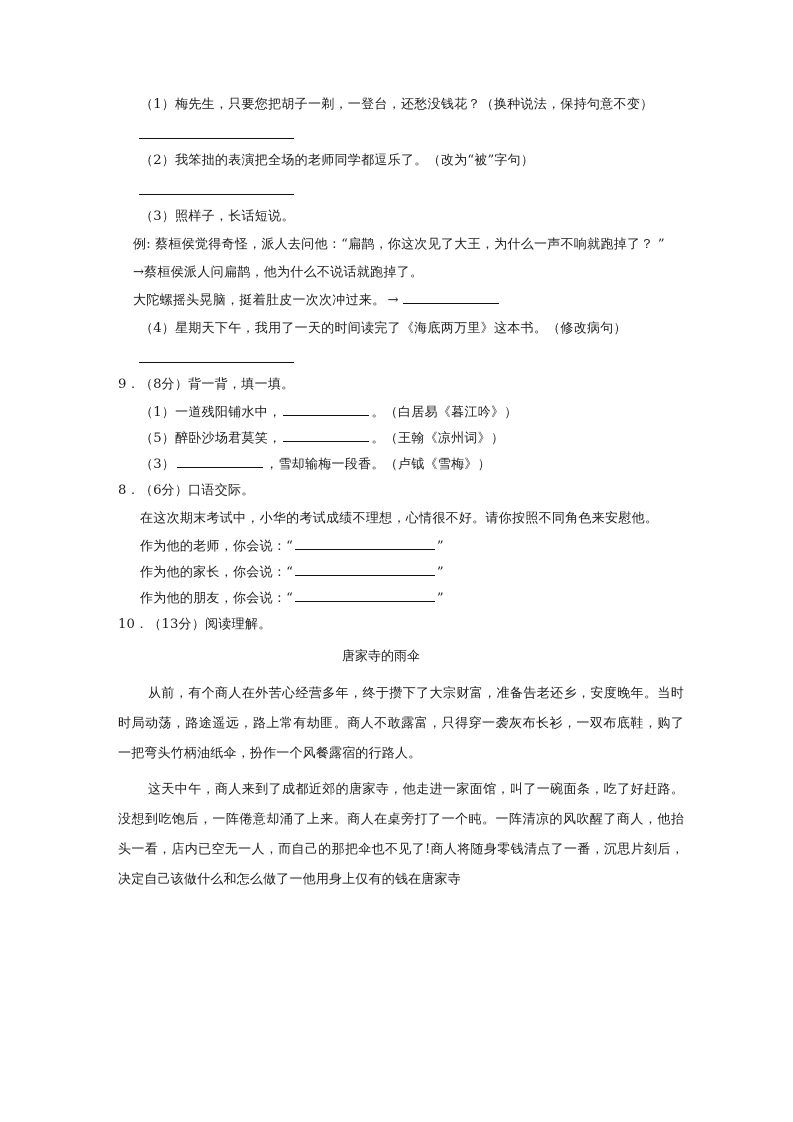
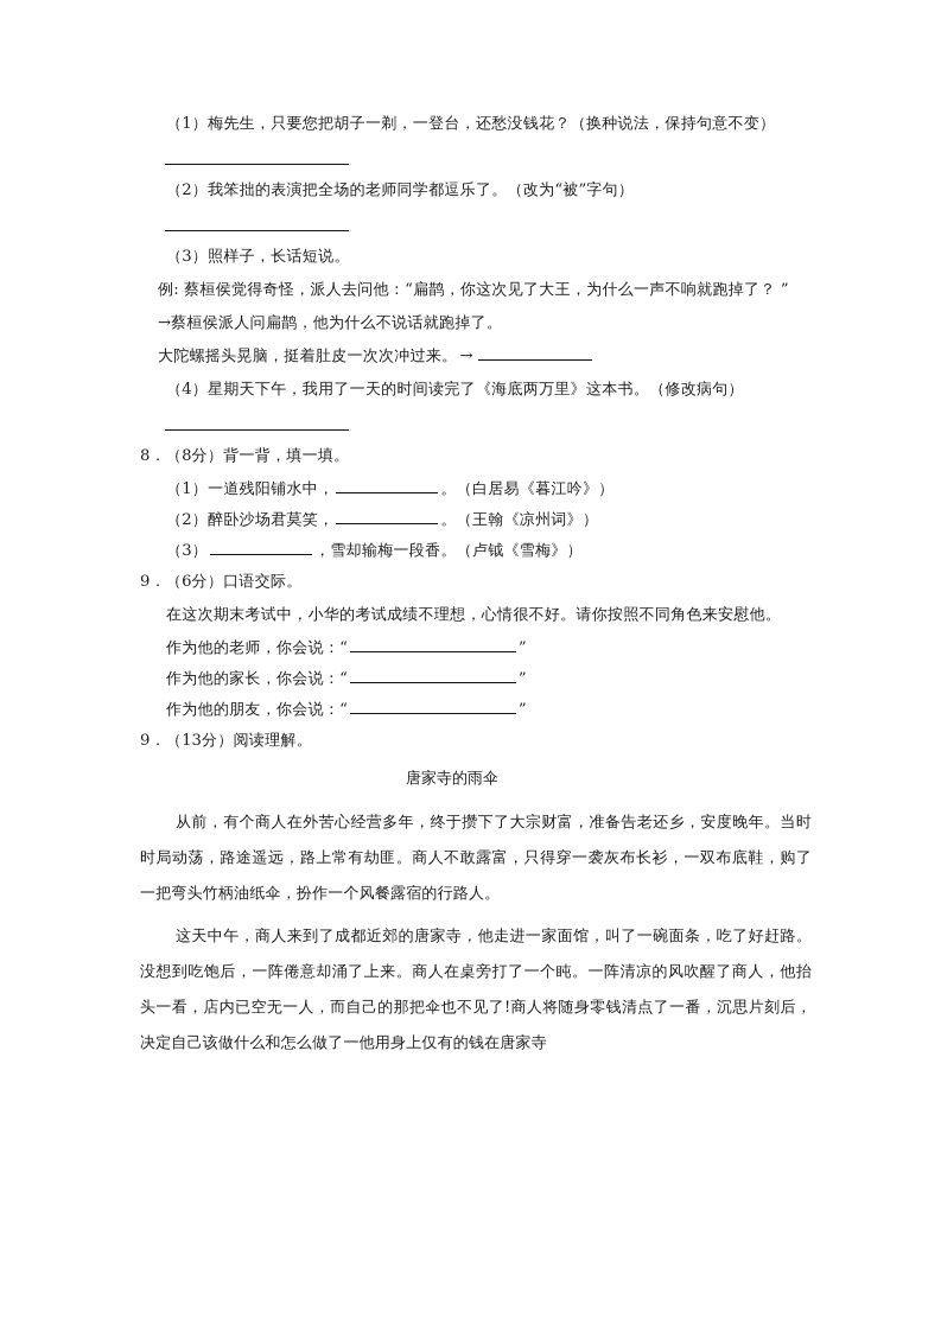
  （1）梅先生，只要您把胡子一剃，一登台，还愁没钱花？（换种说法，保持句意不变）
  （2）我笨拙的表演把全场的老师同学都逗乐了。（改为“被”字句）
  （3）照样子，长话短说。
  例: 蔡桓侯觉得奇怪，派人去问他：“扁鹊，你这次见了大王，为什么一声不响就跑掉了？ ”
  →蔡桓侯派人问扁鹊，他为什么不说话就跑掉了。
  大陀螺摇头晃脑，挺着肚皮一次次冲过来。 →
  （4）星期天下午，我用了一天的时间读完了《海底两万里》这本书。（修改病句）
- 9．（8分）背一背，填一填。
+ 8．（8分）背一背，填一填。
  （1）一道残阳铺水中， 。（白居易《暮江吟》）
- （5）醉卧沙场君莫笑， 。（王翰《凉州词》）
+ （2）醉卧沙场君莫笑， 。（王翰《凉州词》）
  （3） ，雪却输梅一段香。（卢钺《雪梅》）
- 8．（6分）口语交际。
+ 9．（6分）口语交际。
  在这次期末考试中，小华的考试成绩不理想，心情很不好。请你按照不同角色来安慰他。
  作为他的老师，你会说：“ ”
  作为他的家长，你会说：“ ”
  作为他的朋友，你会说：“ ”
- 10．（13分）阅读理解。
+ 9．（13分）阅读理解。
  唐家寺的雨伞
  从前，有个商人在外苦心经营多年，终于攒下了大宗财富，准备告老还乡，安度晚年。当时时局动荡，路途遥远，路上常有劫匪。商人不敢露富，只得穿一袭灰布长衫，一双布底鞋，购了一把弯头竹柄油纸伞，扮作一个风餐露宿的行路人。
  这天中午，商人来到了成都近郊的唐家寺，他走进一家面馆，叫了一碗面条，吃了好赶路。没想到吃饱后，一阵倦意却涌了上来。商人在桌旁打了一个盹。一阵清凉的风吹醒了商人，他抬头一看，店内已空无一人，而自己的那把伞也不见了!商人将随身零钱清点了一番，沉思片刻后，决定自己该做什么和怎么做了一他用身上仅有的钱在唐家寺
